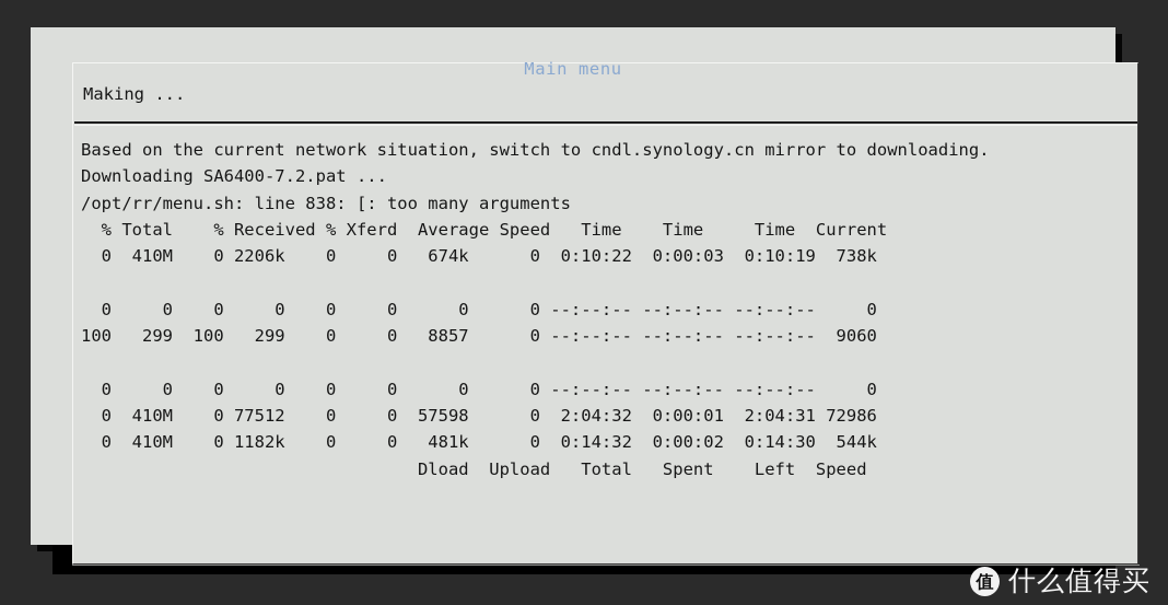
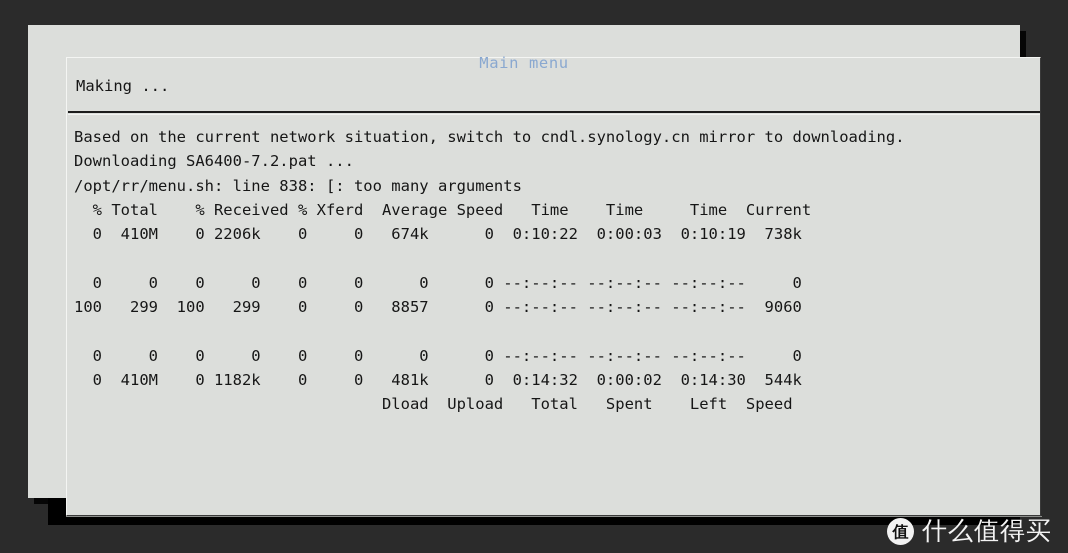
  Main menu
  Making ...
  Based on the current network situation, switch to cndl.synology.cn mirror to downloading.
  Downloading SA6400-7.2.pat ...
  /opt/rr/menu.sh: line 838: [: too many arguments
  % Total % Received % Xferd Average Speed Time Time Time Current
  0 410M 0 2206k 0 0 674k 0 0:10:22 0:00:03 0:10:19 738k
  0 0 0 0 0 0 0 0 --:--:-- --:--:-- --:--:-- 0
  100 299 100 299 0 0 8857 0 --:--:-- --:--:-- --:--:-- 9060
  0 0 0 0 0 0 0 0 --:--:-- --:--:-- --:--:-- 0
- 0 410M 0 77512 0 0 57598 0 2:04:32 0:00:01 2:04:31 72986
  0 410M 0 1182k 0 0 481k 0 0:14:32 0:00:02 0:14:30 544k
  Dload Upload Total Spent Left Speed
  值
  什么值得买
